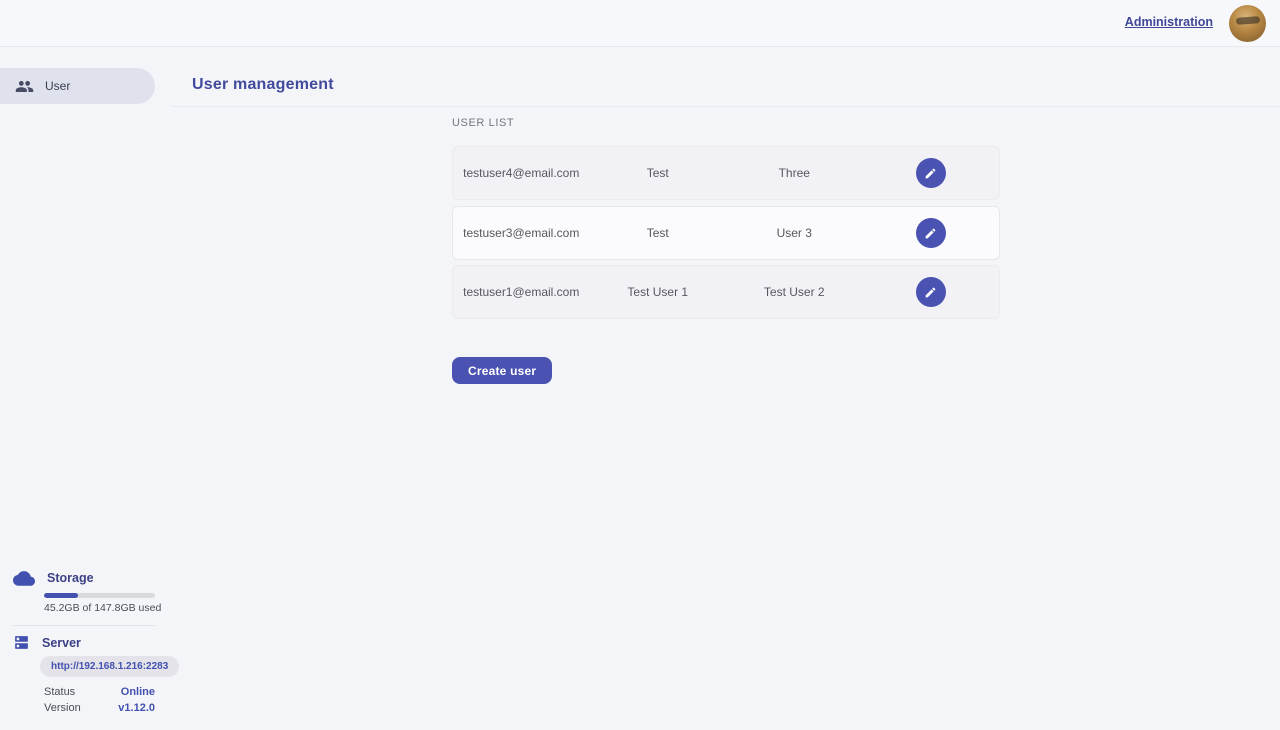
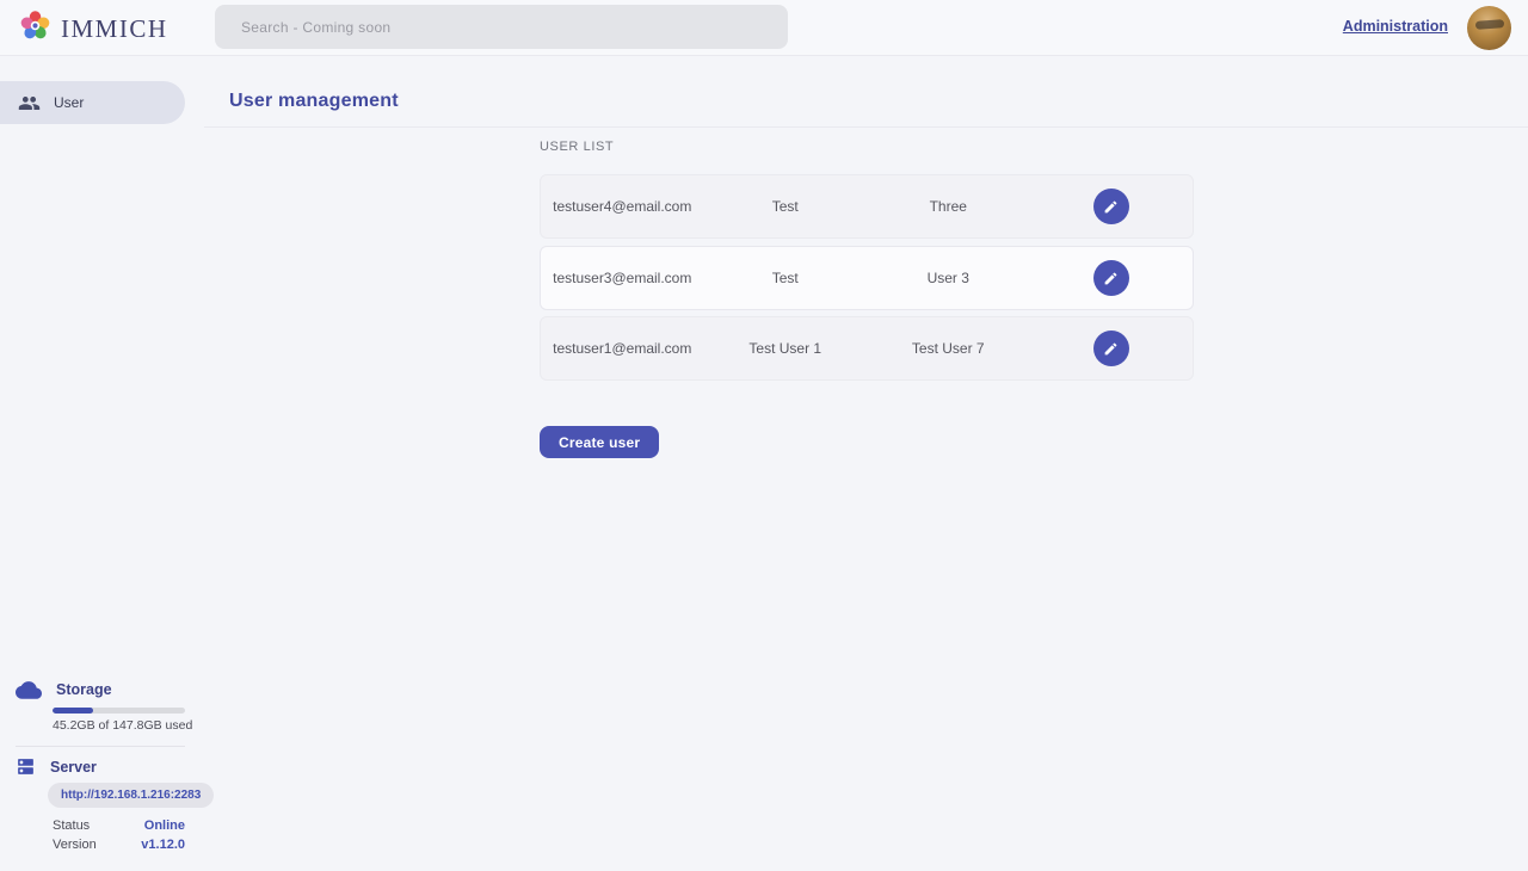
+ IMMICH
+ Search - Coming soon
  Administration
  User
  Storage
  45.2GB of 147.8GB used
  Server
  http://192.168.1.216:2283
  Status
  Online
  Version
  v1.12.0
  User management
  USER LIST
  testuser4@email.com
  Test
  Three
  testuser3@email.com
  Test
  User 3
  testuser1@email.com
  Test User 1
- Test User 2
+ Test User 7
  Create user
